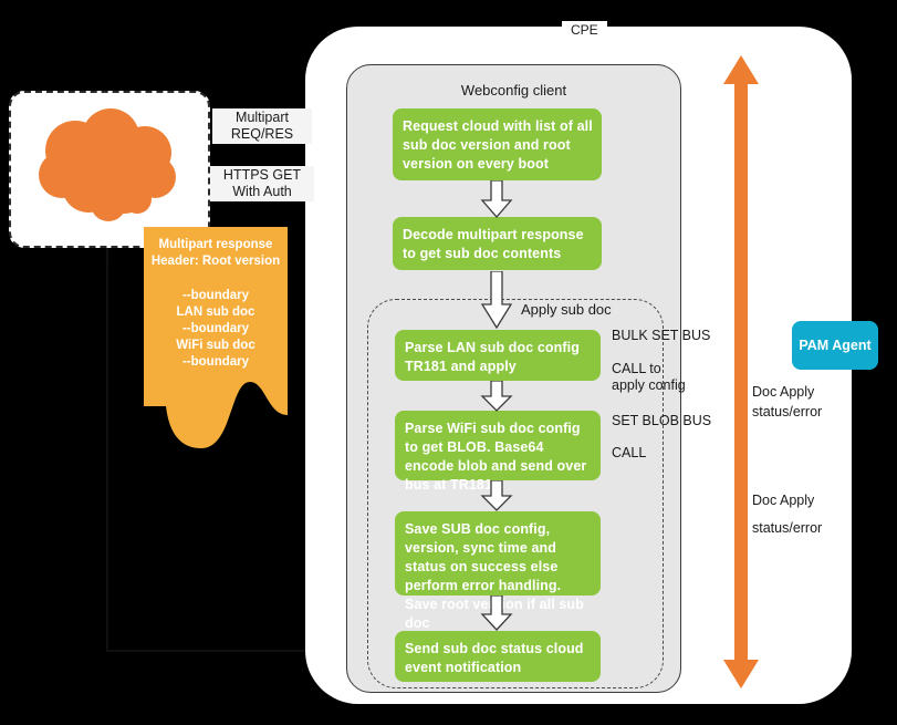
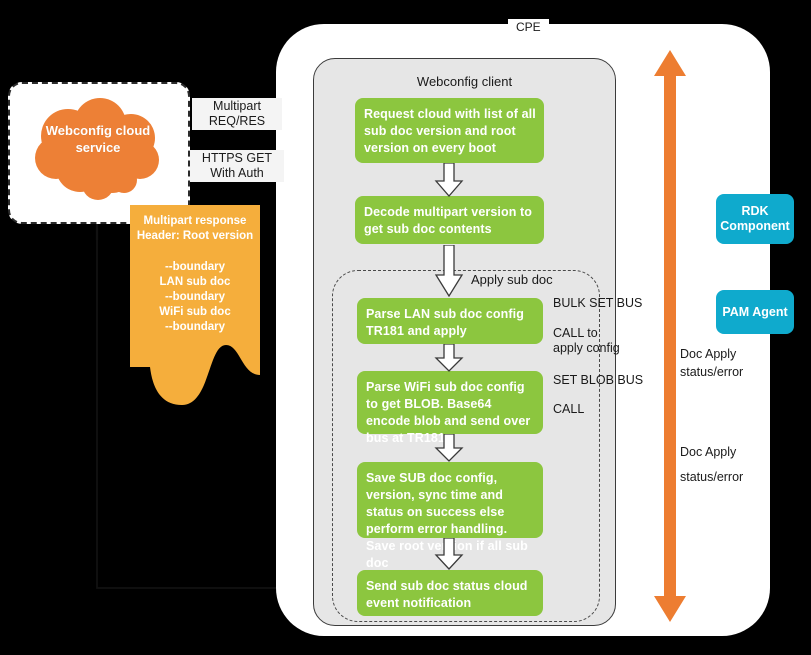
+ Webconfig cloud service
  CPE
  Webconfig client
  Apply sub doc
  Request cloud with list of all sub doc version and root version on every boot
- Decode multipart response to get sub doc contents
+ Decode multipart version to get sub doc contents
  Parse LAN sub doc config TR181 and apply
  Parse WiFi sub doc config to get BLOB. Base64 encode blob and send over bus at TR181
  Save SUB doc config, version, sync time and status on success else perform error handling. Save root veion if all sub doc
  Send sub doc status cloud event notification
  Multipart response Header: Root version
  --boundary
  LAN sub doc
  --boundary
  WiFi sub doc
  --boundary
  Multipart REQ/RES
  HTTPS GET With Auth
  BULK SET BUS
  CALL to apply config
  SET BLOB BUS
  CALL
  Doc Apply
  status/error
  Doc Apply
  status/error
+ RDK Component
  PAM Agent
